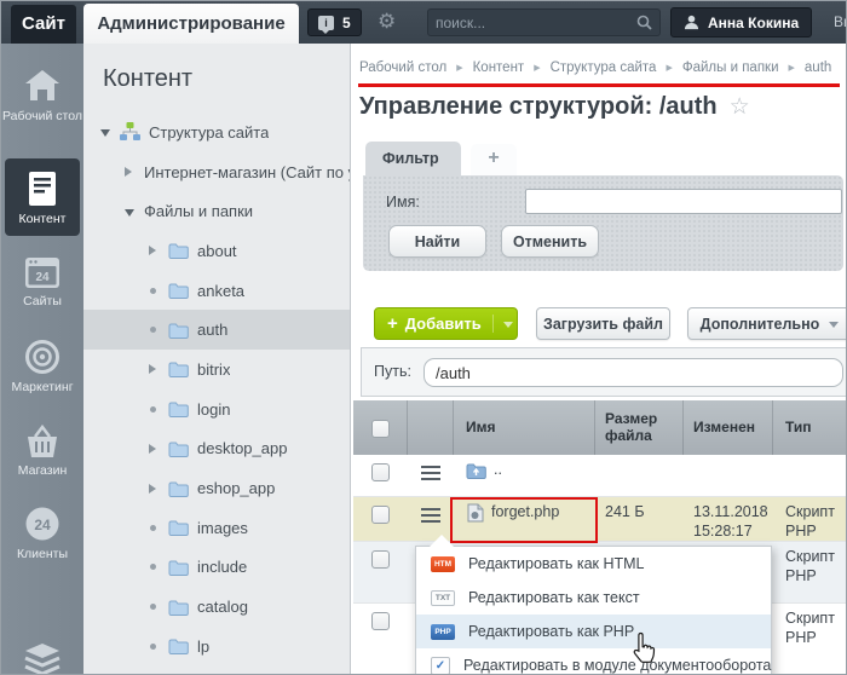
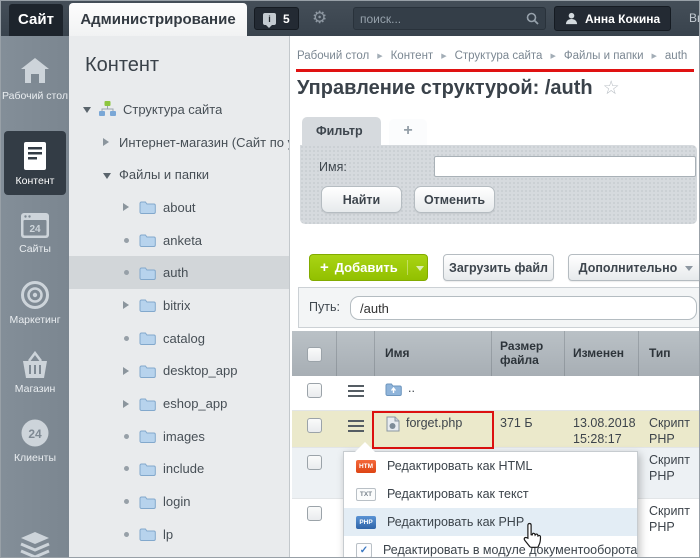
  Сайт
  Администрирование
  i
  5
  ⚙
  поиск...
  Анна Кокина
  Рабочий стол
  Контент
  24
  Сайты
  Маркетинг
  Магазин
  24
  Клиенты
  Контент
  Структура сайта
  Интернет-магазин (Сайт по
  Файлы и папки
  about
  anketa
  auth
  bitrix
- login
+ catalog
  desktop_app
  eshop_app
  images
  include
- catalog
+ login
  lp
  Рабочий стол
  Контент
  Структура сайта
  Файлы и папки
  auth
  Управление структурой: /auth
  ☆
  Фильтр
  +
  Имя:
  Найти
  Отменить
  +
  Добавить
  Загрузить файл
  Дополнительно
  Путь:
  /auth
  Имя
  Размер файла
  Изменен
  Тип
  ..
  forget.php
- 241 Б
+ 371 Б
- 13.11.2018 15:28:17
+ 13.08.2018 15:28:17
  Скрипт PHP
  Скрипт PHP
  Скрипт PHP
  Редактировать как HTML
  Редактировать как текст
  Редактировать как PHP
  ✓
  Редактировать в модуле документооборота
